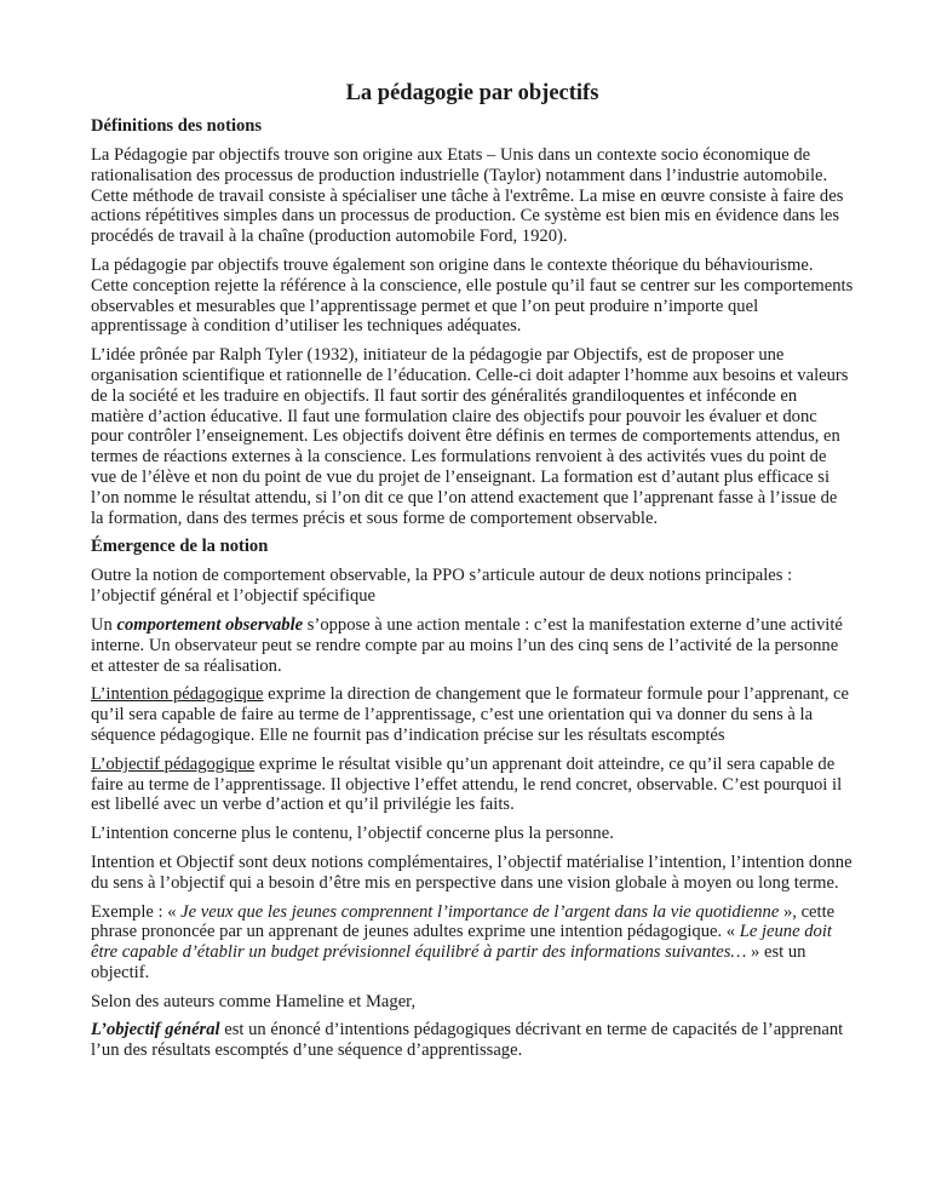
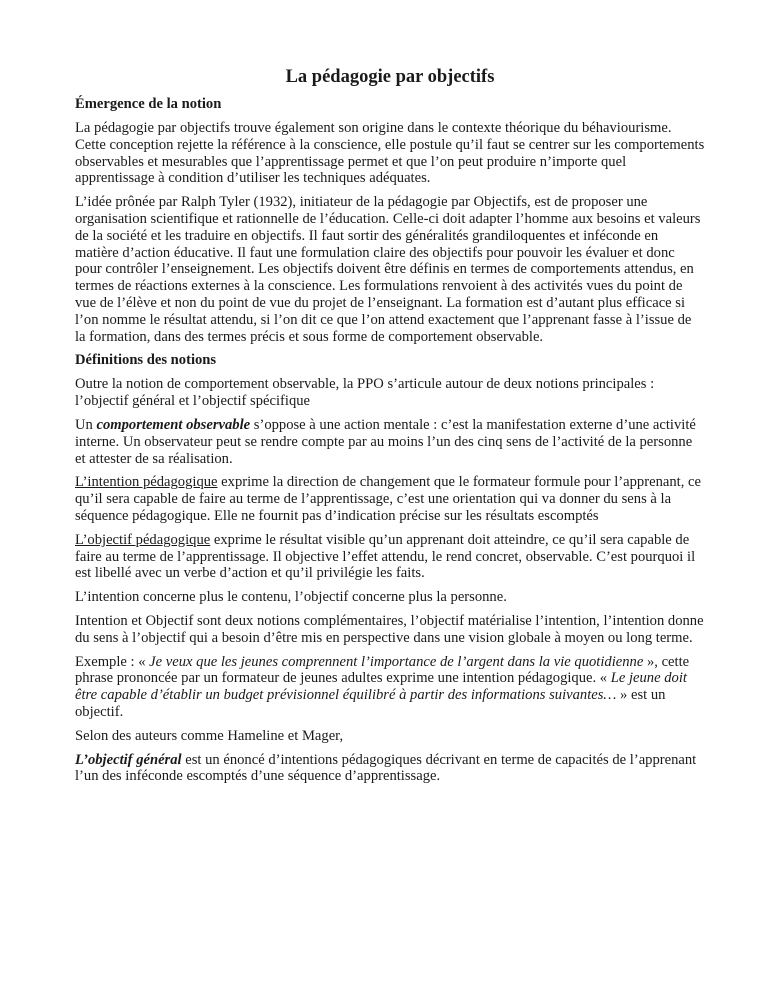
  La pédagogie par objectifs
- Définitions des notions
+ Émergence de la notion
- La Pédagogie par objectifs trouve son origine aux Etats – Unis dans un contexte socio économique de rationalisation des processus de production industrielle (Taylor) notamment dans l’industrie automobile. Cette méthode de travail consiste à spécialiser une tâche à l'extrême. La mise en œuvre consiste à faire des actions répétitives simples dans un processus de production. Ce système est bien mis en évidence dans les procédés de travail à la chaîne (production automobile Ford, 1920).
  La pédagogie par objectifs trouve également son origine dans le contexte théorique du béhaviourisme. Cette conception rejette la référence à la conscience, elle postule qu’il faut se centrer sur les comportements observables et mesurables que l’apprentissage permet et que l’on peut produire n’importe quel apprentissage à condition d’utiliser les techniques adéquates.
  L’idée prônée par Ralph Tyler (1932), initiateur de la pédagogie par Objectifs, est de proposer une organisation scientifique et rationnelle de l’éducation. Celle-ci doit adapter l’homme aux besoins et valeurs de la société et les traduire en objectifs. Il faut sortir des généralités grandiloquentes et inféconde en matière d’action éducative. Il faut une formulation claire des objectifs pour pouvoir les évaluer et donc pour contrôler l’enseignement. Les objectifs doivent être définis en termes de comportements attendus, en termes de réactions externes à la conscience. Les formulations renvoient à des activités vues du point de vue de l’élève et non du point de vue du projet de l’enseignant. La formation est d’autant plus efficace si l’on nomme le résultat attendu, si l’on dit ce que l’on attend exactement que l’apprenant fasse à l’issue de la formation, dans des termes précis et sous forme de comportement observable.
- Émergence de la notion
+ Définitions des notions
  Outre la notion de comportement observable, la PPO s’articule autour de deux notions principales : l’objectif général et l’objectif spécifique
  Un comportement observable s’oppose à une action mentale : c’est la manifestation externe d’une activité interne. Un observateur peut se rendre compte par au moins l’un des cinq sens de l’activité de la personne et attester de sa réalisation.
  L’intention pédagogique exprime la direction de changement que le formateur formule pour l’apprenant, ce qu’il sera capable de faire au terme de l’apprentissage, c’est une orientation qui va donner du sens à la séquence pédagogique. Elle ne fournit pas d’indication précise sur les résultats escomptés
  L’objectif pédagogique exprime le résultat visible qu’un apprenant doit atteindre, ce qu’il sera capable de faire au terme de l’apprentissage. Il objective l’effet attendu, le rend concret, observable. C’est pourquoi il est libellé avec un verbe d’action et qu’il privilégie les faits.
  L’intention concerne plus le contenu, l’objectif concerne plus la personne.
  Intention et Objectif sont deux notions complémentaires, l’objectif matérialise l’intention, l’intention donne du sens à l’objectif qui a besoin d’être mis en perspective dans une vision globale à moyen ou long terme.
- Exemple : « Je veux que les jeunes comprennent l’importance de l’argent dans la vie quotidienne », cette phrase prononcée par un apprenant de jeunes adultes exprime une intention pédagogique. « Le jeune doit être capable d’établir un budget prévisionnel équilibré à partir des informations suivantes… » est un objectif.
+ Exemple : « Je veux que les jeunes comprennent l’importance de l’argent dans la vie quotidienne », cette phrase prononcée par un formateur de jeunes adultes exprime une intention pédagogique. « Le jeune doit être capable d’établir un budget prévisionnel équilibré à partir des informations suivantes… » est un objectif.
  Selon des auteurs comme Hameline et Mager,
- L’objectif général est un énoncé d’intentions pédagogiques décrivant en terme de capacités de l’apprenant l’un des résultats escomptés d’une séquence d’apprentissage.
+ L’objectif général est un énoncé d’intentions pédagogiques décrivant en terme de capacités de l’apprenant l’un des inféconde escomptés d’une séquence d’apprentissage.
